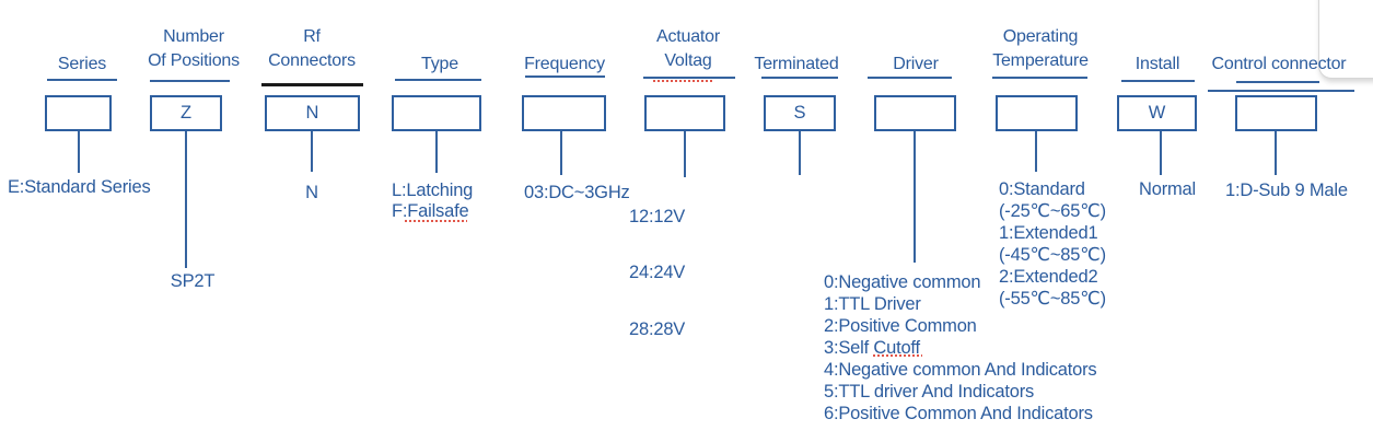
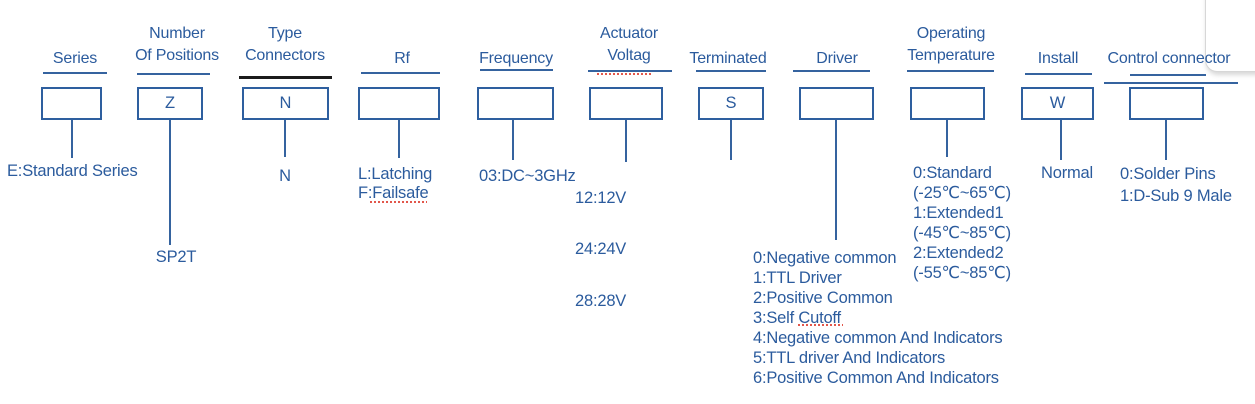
  Series
  E:Standard Series
  Number
  Of Positions
  Z
  SP2T
- Rf
+ Type
  Connectors
  N
  N
- Type
+ Rf
  L:Latching
  F:Failsafe
  Frequency
  03:DC~3GHz
  Actuator
  Voltag
  12:12V
  24:24V
  28:28V
  Terminated
  S
  Driver
  0:Negative common
  1:TTL Driver
  2:Positive Common
  3:Self Cutoff
  4:Negative common And Indicators
  5:TTL driver And Indicators
  6:Positive Common And Indicators
  Operating
  Temperature
  0:Standard
  (-25℃~65℃)
  1:Extended1
  (-45℃~85℃)
  2:Extended2
  (-55℃~85℃)
  Install
  W
  Normal
  Control connector
+ 0:Solder Pins
  1:D-Sub 9 Male
